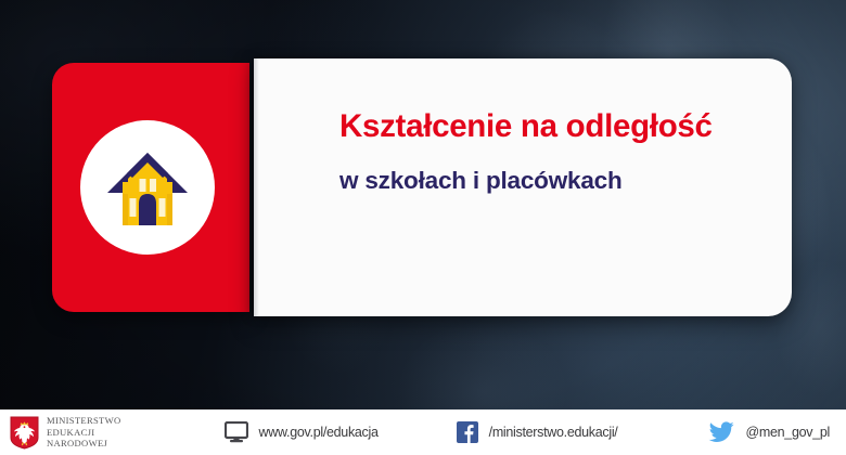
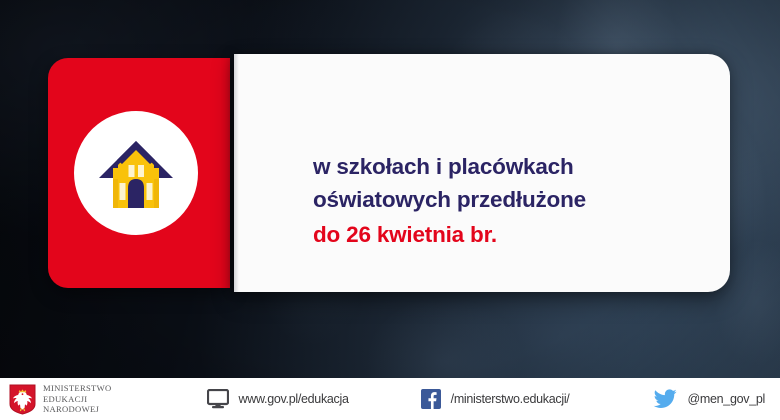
- Kształcenie na odległość
  w szkołach i placówkach
+ oświatowych przedłużone
+ do 26 kwietnia br.
  MINISTERSTWO
  EDUKACJI
  NARODOWEJ
  www.gov.pl/edukacja
  /ministerstwo.edukacji/
  @men_gov_pl
